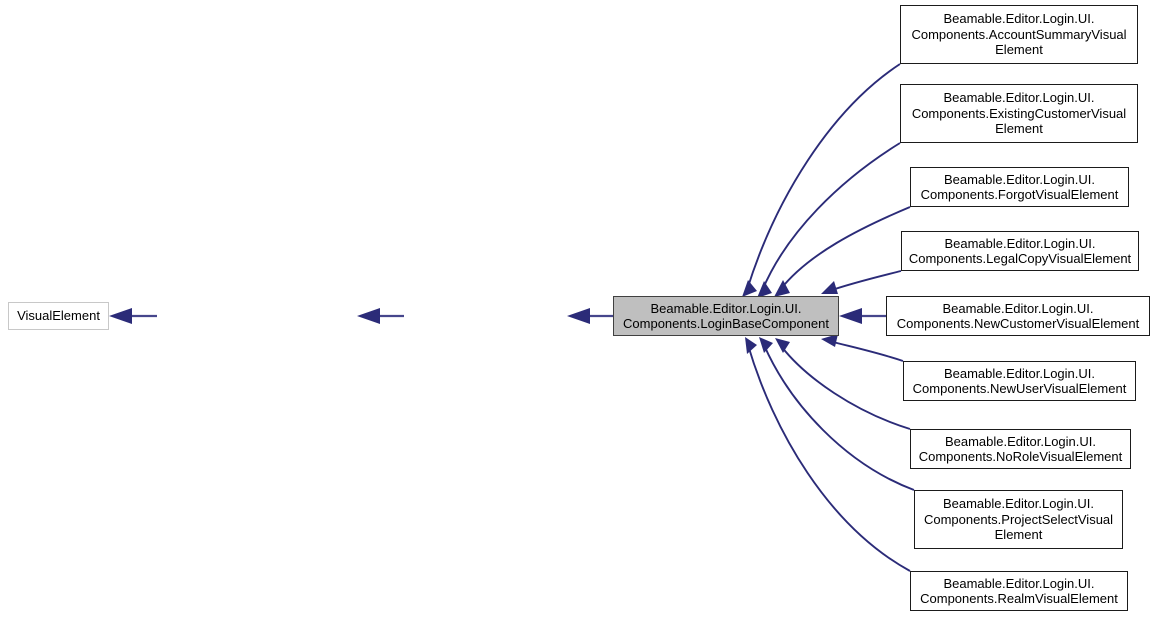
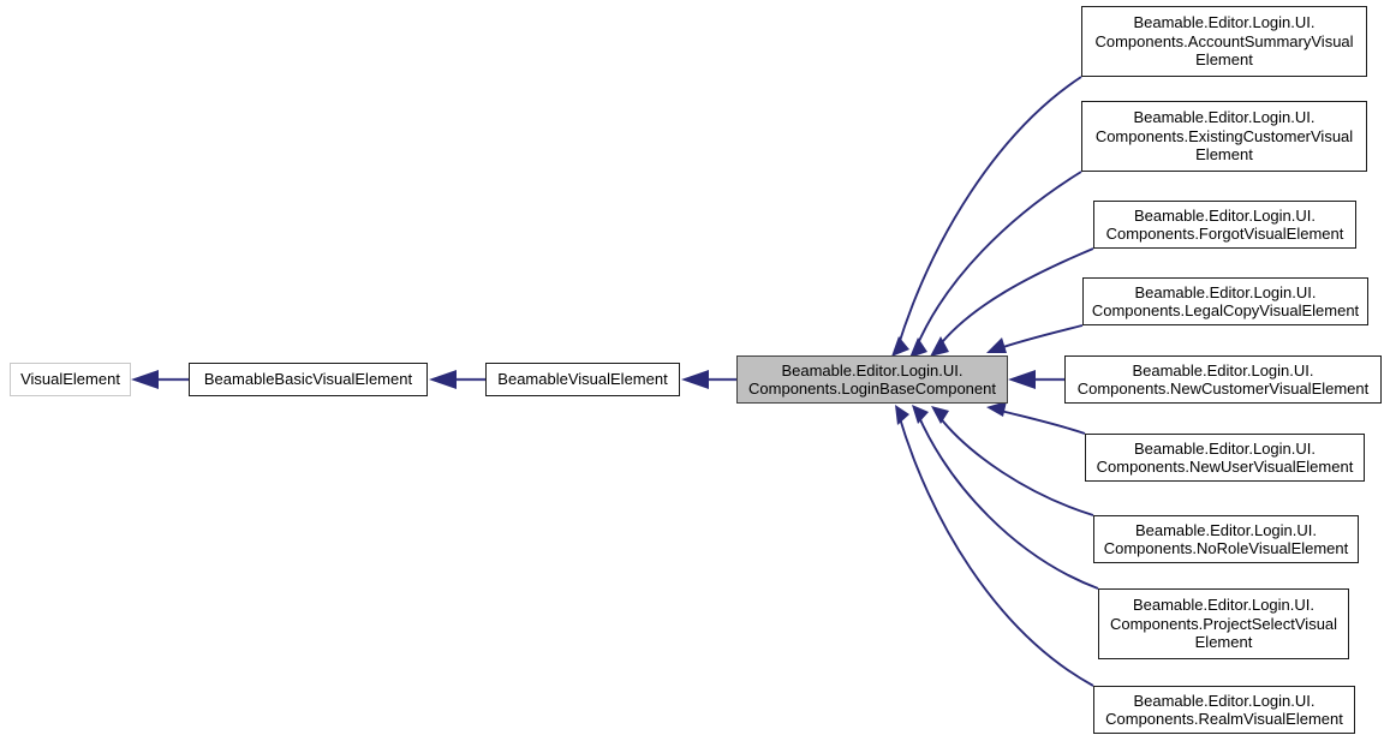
  VisualElement
+ BeamableBasicVisualElement
+ BeamableVisualElement
  Beamable.Editor.Login.UI.
  Components.LoginBaseComponent
  Beamable.Editor.Login.UI.
  Components.AccountSummaryVisual
  Element
  Beamable.Editor.Login.UI.
  Components.ExistingCustomerVisual
  Element
  Beamable.Editor.Login.UI.
  Components.ForgotVisualElement
  Beamable.Editor.Login.UI.
  Components.LegalCopyVisualElement
  Beamable.Editor.Login.UI.
  Components.NewCustomerVisualElement
  Beamable.Editor.Login.UI.
  Components.NewUserVisualElement
  Beamable.Editor.Login.UI.
  Components.NoRoleVisualElement
  Beamable.Editor.Login.UI.
  Components.ProjectSelectVisual
  Element
  Beamable.Editor.Login.UI.
  Components.RealmVisualElement
